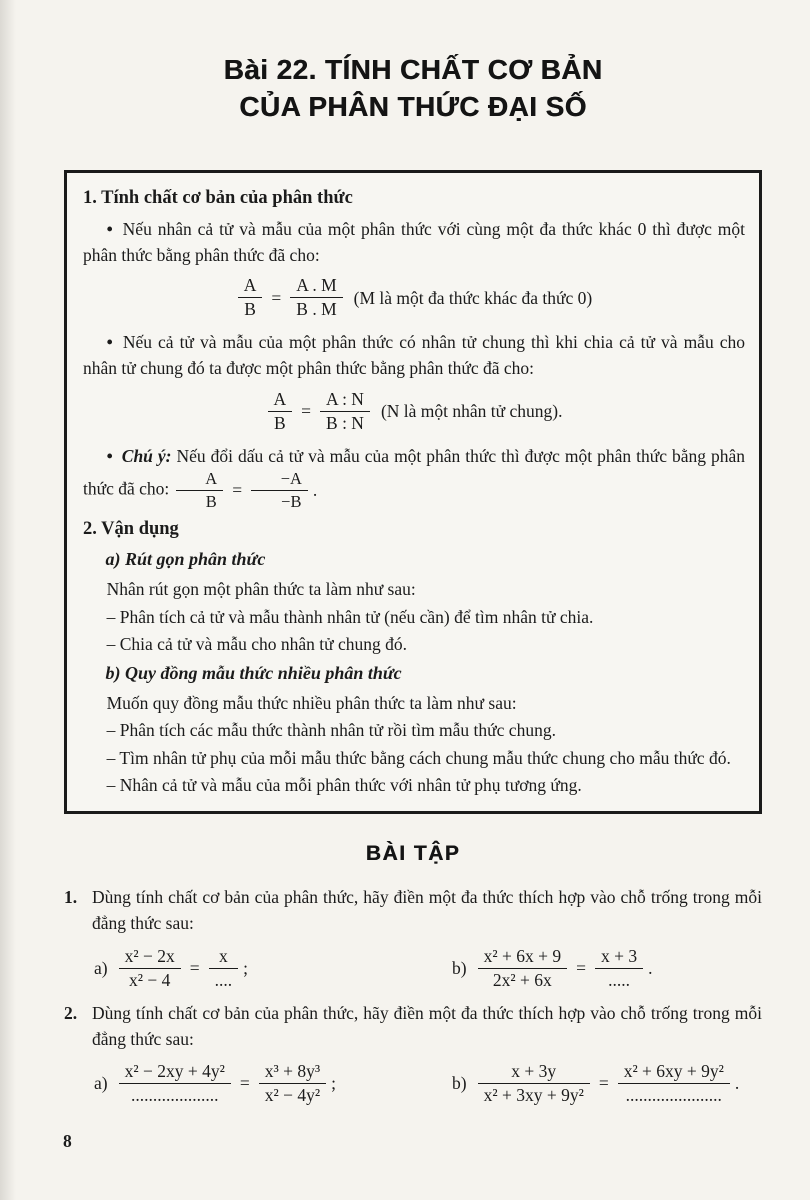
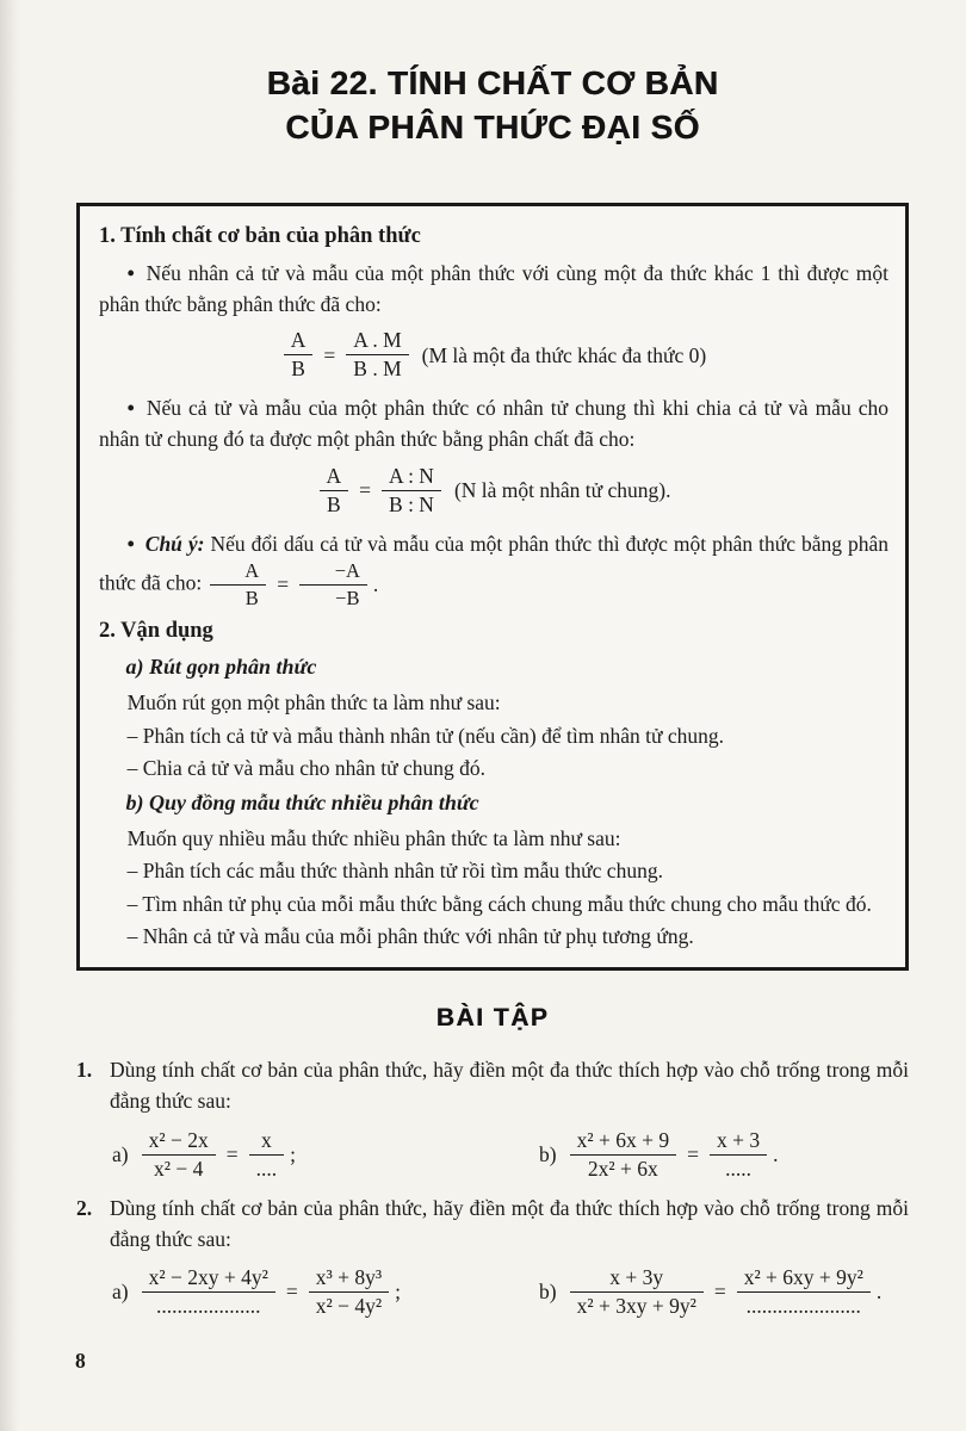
  Bài 22. TÍNH CHẤT CƠ BẢN
  CỦA PHÂN THỨC ĐẠI SỐ
  1. Tính chất cơ bản của phân thức
- • Nếu nhân cả tử và mẫu của một phân thức với cùng một đa thức khác 0 thì được một phân thức bằng phân thức đã cho:
+ • Nếu nhân cả tử và mẫu của một phân thức với cùng một đa thức khác 1 thì được một phân thức bằng phân thức đã cho:
  A
  B
  =
  A . M
  B . M
  (M là một đa thức khác đa thức 0)
- • Nếu cả tử và mẫu của một phân thức có nhân tử chung thì khi chia cả tử và mẫu cho nhân tử chung đó ta được một phân thức bằng phân thức đã cho:
+ • Nếu cả tử và mẫu của một phân thức có nhân tử chung thì khi chia cả tử và mẫu cho nhân tử chung đó ta được một phân thức bằng phân chất đã cho:
  A
  B
  =
  A : N
  B : N
  (N là một nhân tử chung).
  • Chú ý: Nếu đổi dấu cả tử và mẫu của một phân thức thì được một phân thức bằng phân thức đã cho:
  A
  B
  =
  −A
  −B
  .
  2. Vận dụng
  a) Rút gọn phân thức
- Nhân rút gọn một phân thức ta làm như sau:
+ Muốn rút gọn một phân thức ta làm như sau:
- – Phân tích cả tử và mẫu thành nhân tử (nếu cần) để tìm nhân tử chia.
+ – Phân tích cả tử và mẫu thành nhân tử (nếu cần) để tìm nhân tử chung.
  – Chia cả tử và mẫu cho nhân tử chung đó.
  b) Quy đồng mẫu thức nhiều phân thức
- Muốn quy đồng mẫu thức nhiều phân thức ta làm như sau:
+ Muốn quy nhiều mẫu thức nhiều phân thức ta làm như sau:
  – Phân tích các mẫu thức thành nhân tử rồi tìm mẫu thức chung.
  – Tìm nhân tử phụ của mỗi mẫu thức bằng cách chung mẫu thức chung cho mẫu thức đó.
  – Nhân cả tử và mẫu của mỗi phân thức với nhân tử phụ tương ứng.
  BÀI TẬP
  1.
  Dùng tính chất cơ bản của phân thức, hãy điền một đa thức thích hợp vào chỗ trống trong mỗi đẳng thức sau:
  a)
  x² − 2x
  x² − 4
  =
  x
  ....
  ;
  b)
  x² + 6x + 9
  2x² + 6x
  =
  x + 3
  .....
  .
  2.
  Dùng tính chất cơ bản của phân thức, hãy điền một đa thức thích hợp vào chỗ trống trong mỗi đẳng thức sau:
  a)
  x² − 2xy + 4y²
  ....................
  =
  x³ + 8y³
  x² − 4y²
  ;
  b)
  x + 3y
  x² + 3xy + 9y²
  =
  x² + 6xy + 9y²
  ......................
  .
  8
